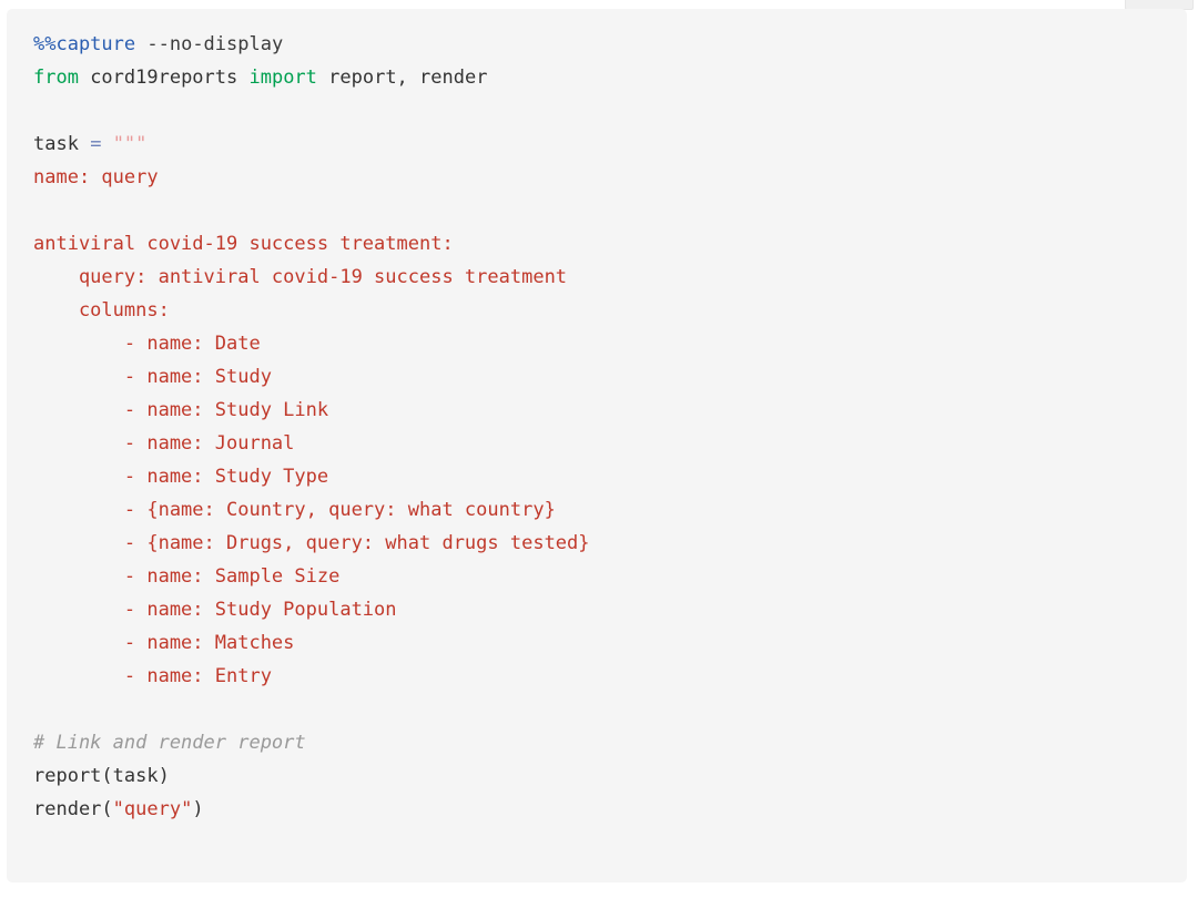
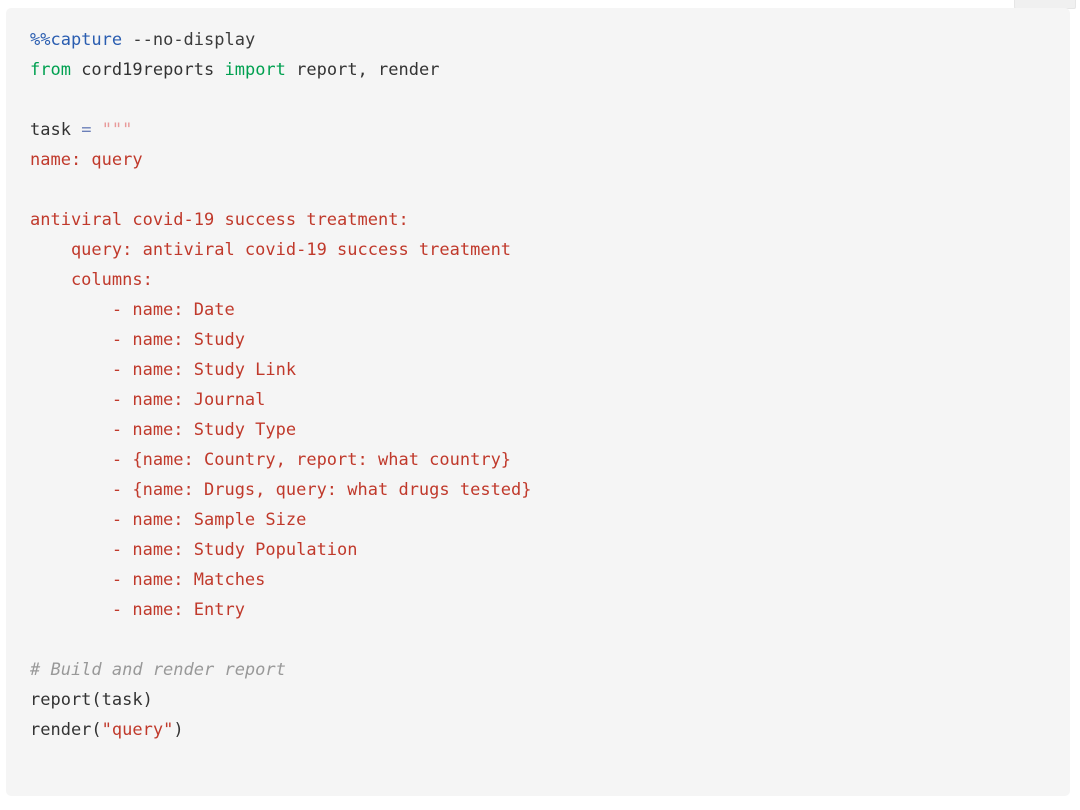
  %%capture --no-display
  from cord19reports import report, render
  task = """
  name: query
  antiviral covid-19 success treatment:
  query: antiviral covid-19 success treatment
  columns:
  - name: Date
  - name: Study
  - name: Study Link
  - name: Journal
  - name: Study Type
- - {name: Country, query: what country}
+ - {name: Country, report: what country}
  - {name: Drugs, query: what drugs tested}
  - name: Sample Size
  - name: Study Population
  - name: Matches
  - name: Entry
- # Link and render report
+ # Build and render report
  report(task)
  render("query")
